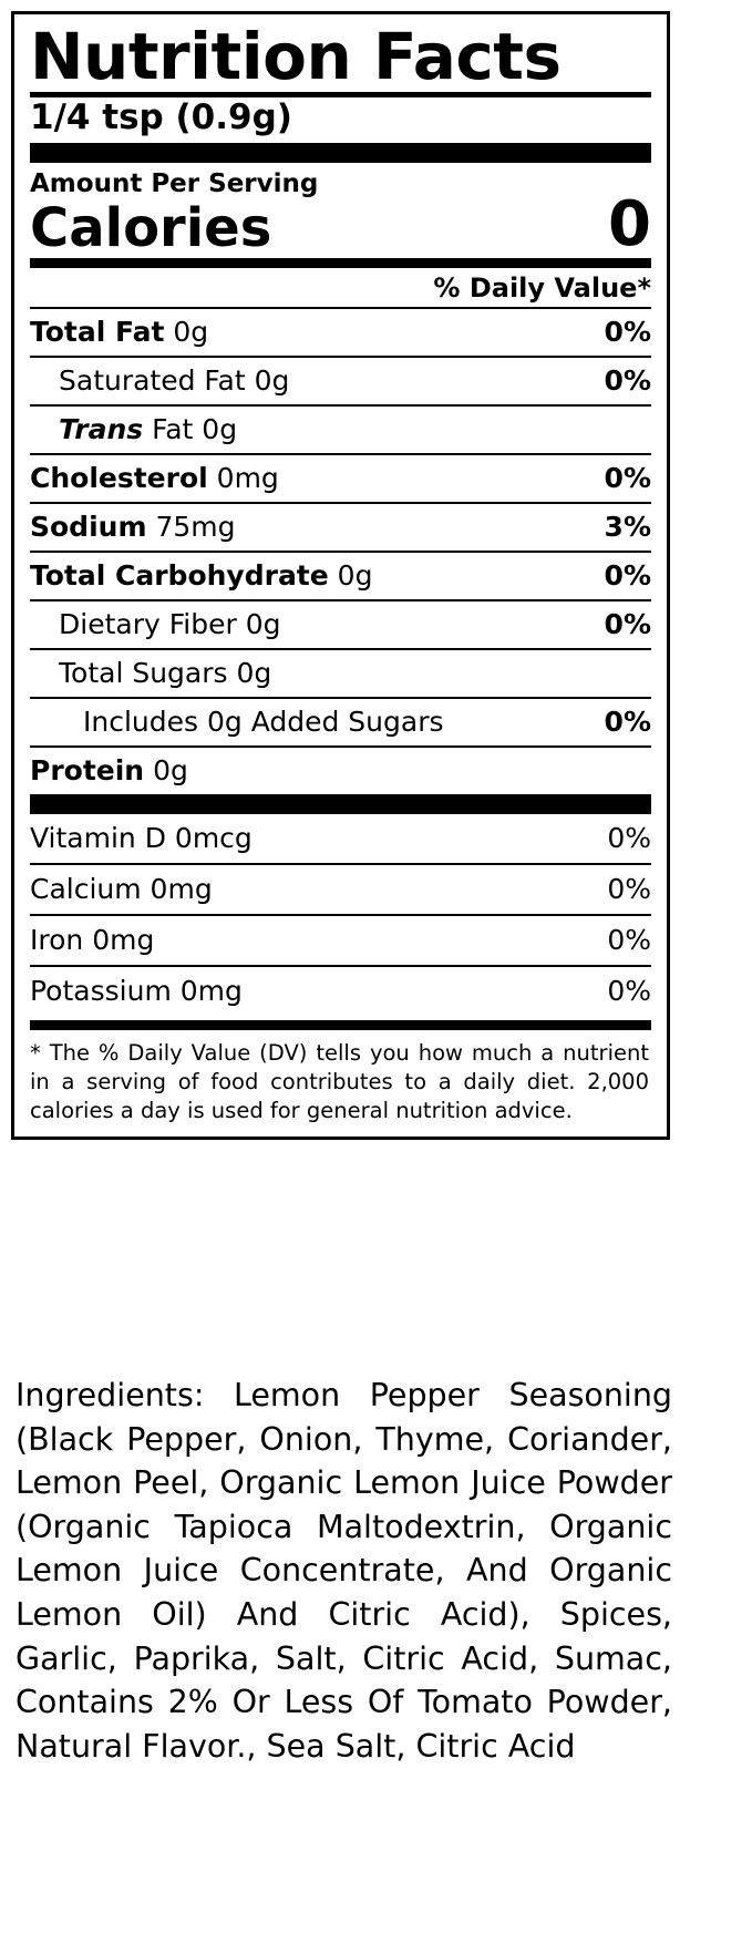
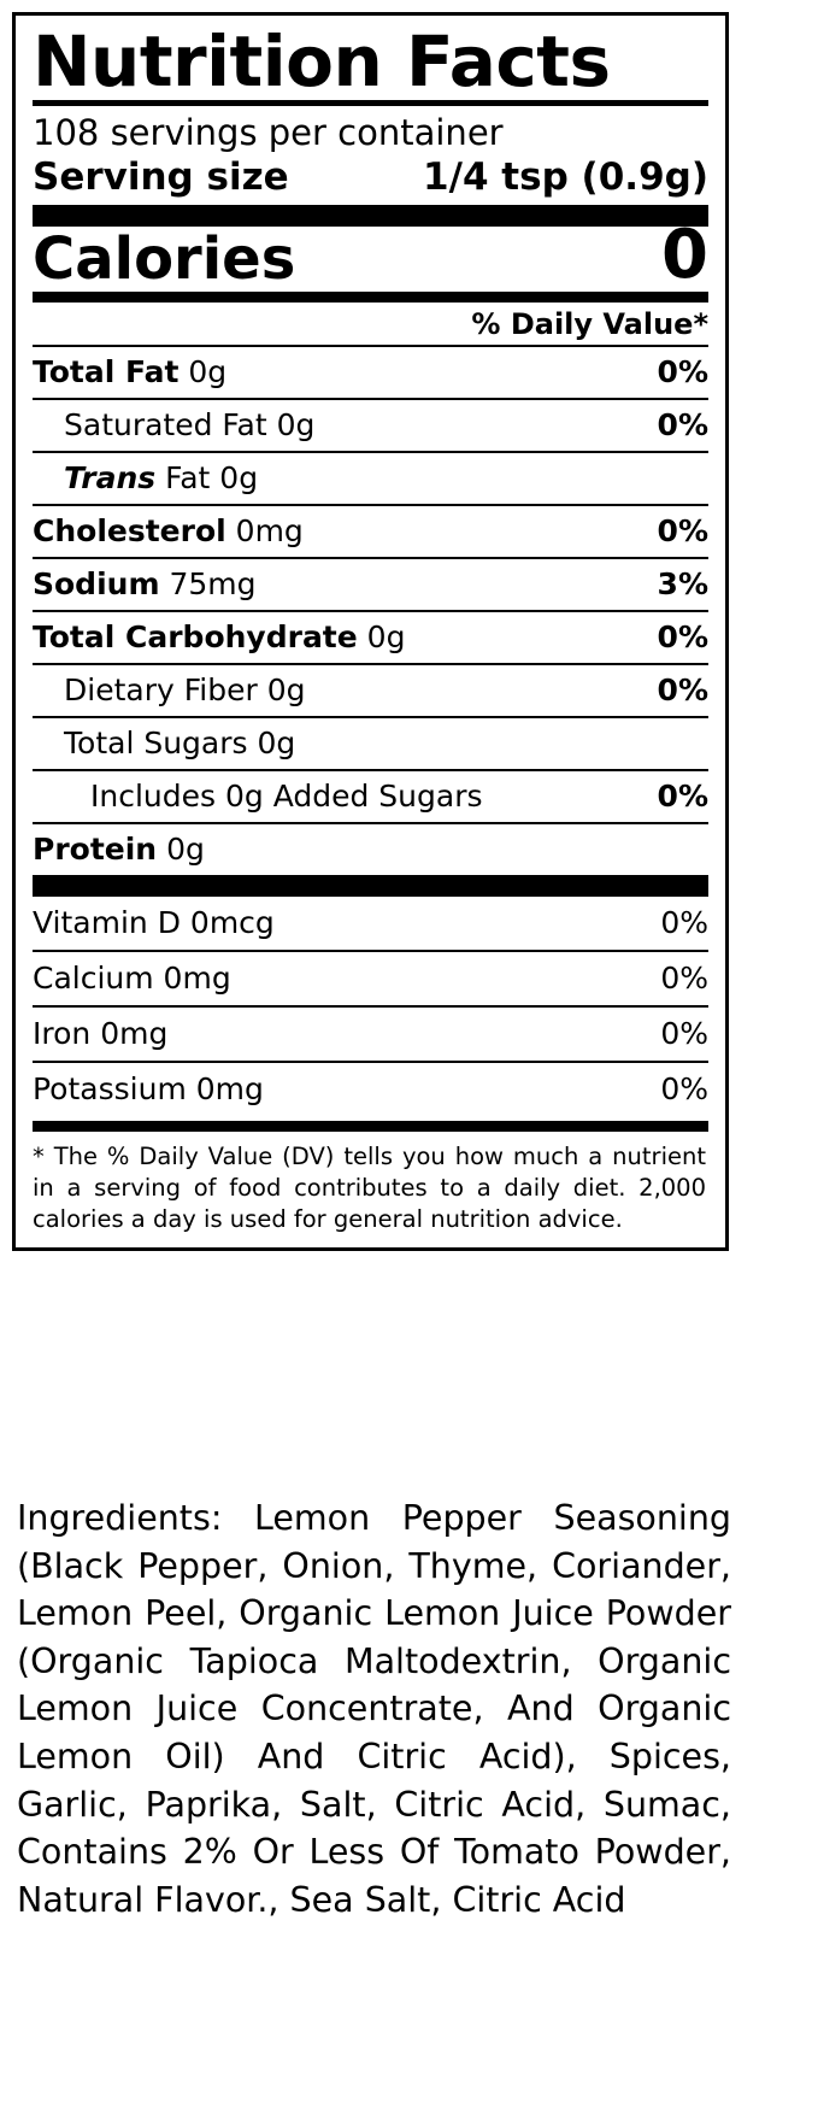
  Nutrition Facts
+ 108 servings per container
+ Serving size
  1/4 tsp (0.9g)
- Amount Per Serving
  Calories
  0
  % Daily Value*
  Total Fat 0g
  0%
  Saturated Fat 0g
  0%
  Trans Fat 0g
  Cholesterol 0mg
  0%
  Sodium 75mg
  3%
  Total Carbohydrate 0g
  0%
  Dietary Fiber 0g
  0%
  Total Sugars 0g
  Includes 0g Added Sugars
  0%
  Protein 0g
  Vitamin D 0mcg
  0%
  Calcium 0mg
  0%
  Iron 0mg
  0%
  Potassium 0mg
  0%
  * The % Daily Value (DV) tells you how much a nutrient in a serving of food contributes to a daily diet. 2,000 calories a day is used for general nutrition advice.
  Ingredients: Lemon Pepper Seasoning (Black Pepper, Onion, Thyme, Coriander, Lemon Peel, Organic Lemon Juice Powder (Organic Tapioca Maltodextrin, Organic Lemon Juice Concentrate, And Organic Lemon Oil) And Citric Acid), Spices, Garlic, Paprika, Salt, Citric Acid, Sumac, Contains 2% Or Less Of Tomato Powder, Natural Flavor., Sea Salt, Citric Acid
